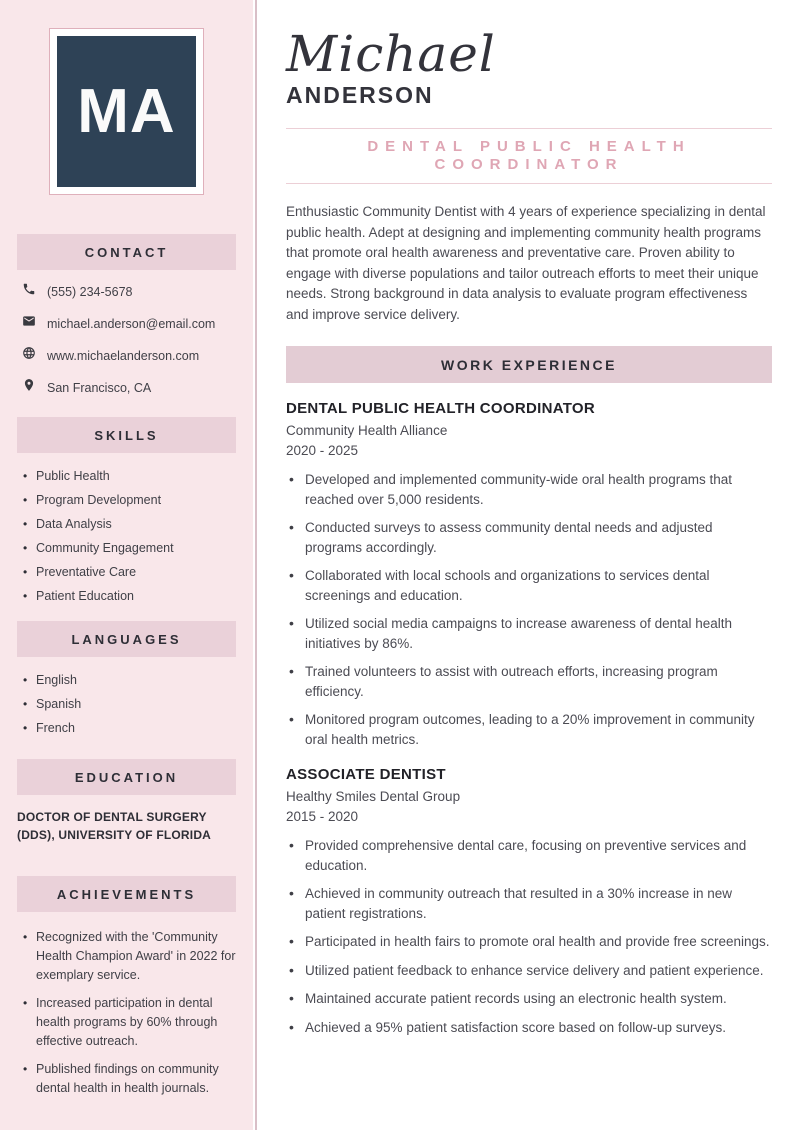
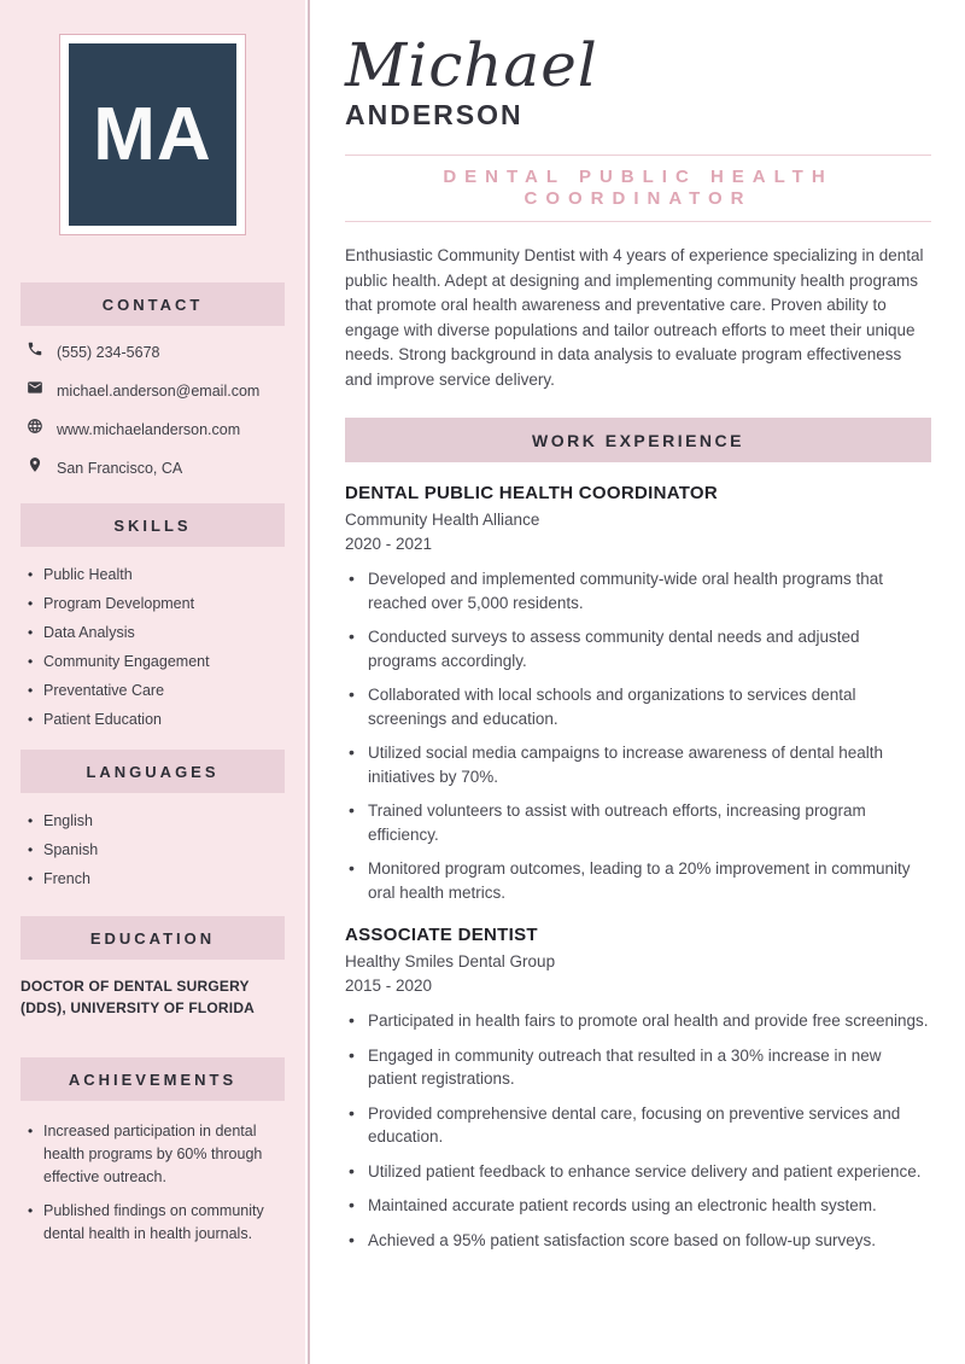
  MA
  CONTACT
  (555) 234-5678
  michael.anderson@email.com
  www.michaelanderson.com
  San Francisco, CA
  SKILLS
  Public Health
  Program Development
  Data Analysis
  Community Engagement
  Preventative Care
  Patient Education
  LANGUAGES
  English
  Spanish
  French
  EDUCATION
  DOCTOR OF DENTAL SURGERY (DDS), UNIVERSITY OF FLORIDA
  ACHIEVEMENTS
- Recognized with the 'Community Health Champion Award' in 2022 for exemplary service.
  Increased participation in dental health programs by 60% through effective outreach.
  Published findings on community dental health in health journals.
  Michael
  ANDERSON
  DENTAL PUBLIC HEALTH COORDINATOR
  Enthusiastic Community Dentist with 4 years of experience specializing in dental public health. Adept at designing and implementing community health programs that promote oral health awareness and preventative care. Proven ability to engage with diverse populations and tailor outreach efforts to meet their unique needs. Strong background in data analysis to evaluate program effectiveness and improve service delivery.
  WORK EXPERIENCE
  DENTAL PUBLIC HEALTH COORDINATOR
  Community Health Alliance
- 2020 - 2025
+ 2020 - 2021
  Developed and implemented community-wide oral health programs that reached over 5,000 residents.
  Conducted surveys to assess community dental needs and adjusted programs accordingly.
  Collaborated with local schools and organizations to services dental screenings and education.
- Utilized social media campaigns to increase awareness of dental health initiatives by 86%.
+ Utilized social media campaigns to increase awareness of dental health initiatives by 70%.
  Trained volunteers to assist with outreach efforts, increasing program efficiency.
  Monitored program outcomes, leading to a 20% improvement in community oral health metrics.
  ASSOCIATE DENTIST
  Healthy Smiles Dental Group
  2015 - 2020
- Provided comprehensive dental care, focusing on preventive services and education.
+ Participated in health fairs to promote oral health and provide free screenings.
- Achieved in community outreach that resulted in a 30% increase in new patient registrations.
+ Engaged in community outreach that resulted in a 30% increase in new patient registrations.
- Participated in health fairs to promote oral health and provide free screenings.
+ Provided comprehensive dental care, focusing on preventive services and education.
  Utilized patient feedback to enhance service delivery and patient experience.
  Maintained accurate patient records using an electronic health system.
  Achieved a 95% patient satisfaction score based on follow-up surveys.
